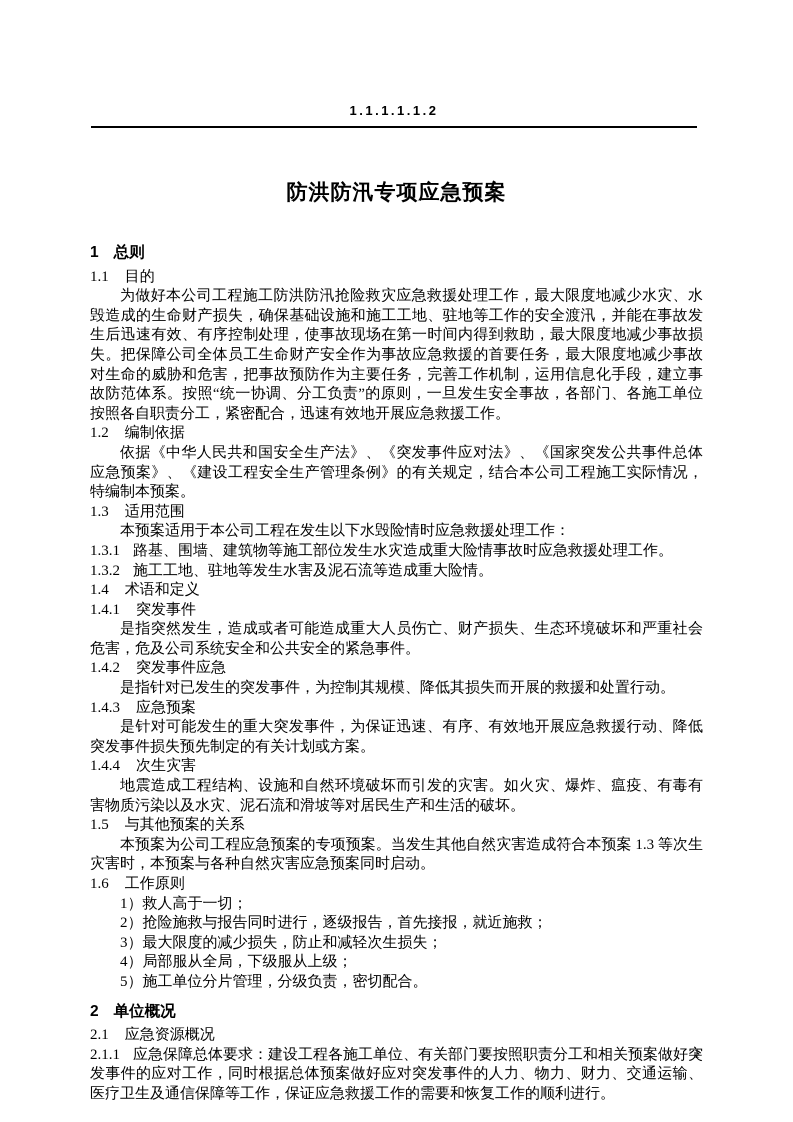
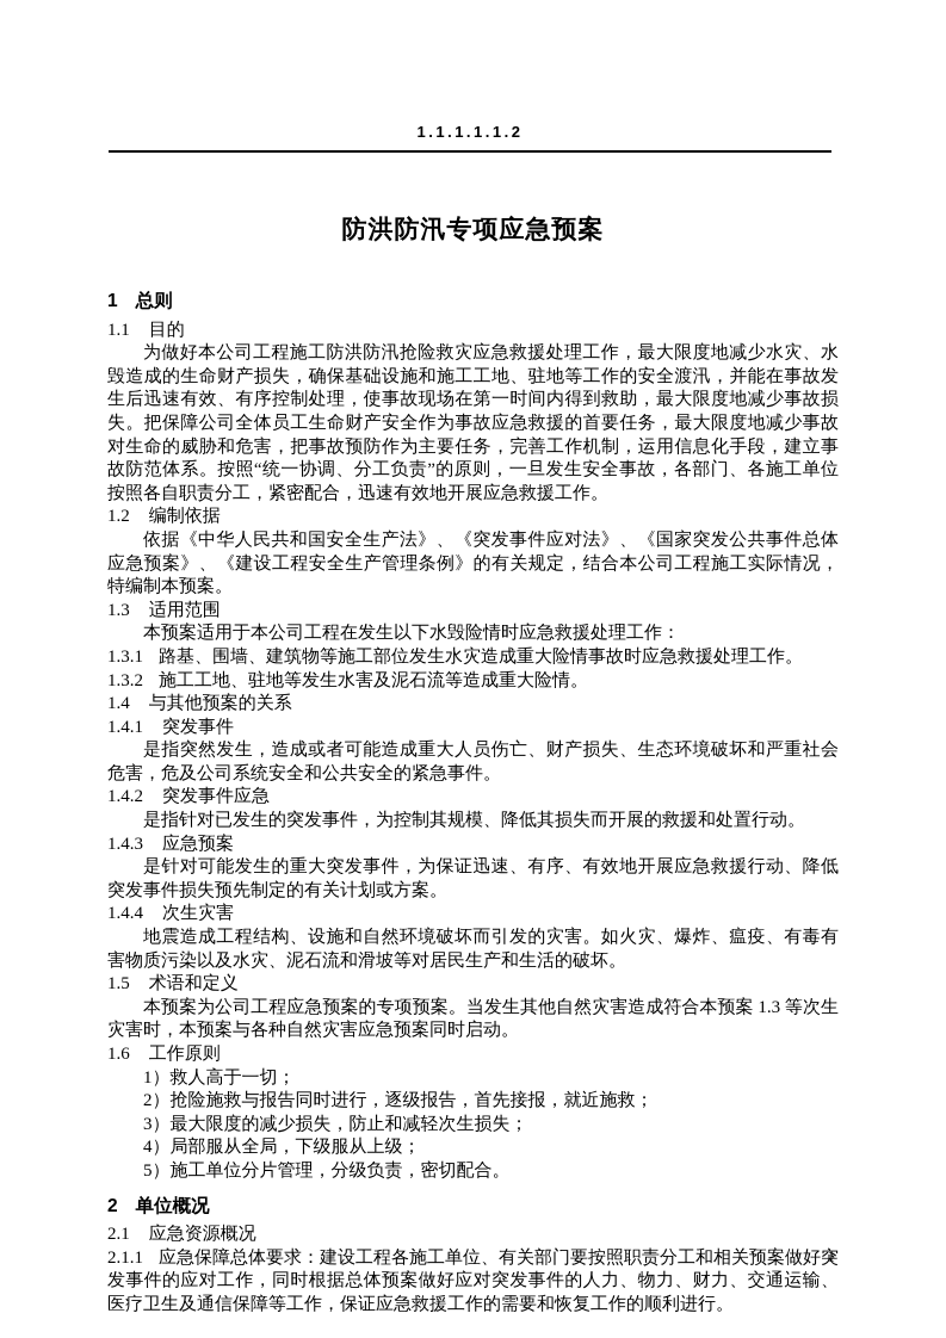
  1.1.1.1.1.2
  防洪防汛专项应急预案
  1 总则
  1.1 目的
  为做好本公司工程施工防洪防汛抢险救灾应急救援处理工作，最大限度地减少水灾、水毁造成的生命财产损失，确保基础设施和施工工地、驻地等工作的安全渡汛，并能在事故发生后迅速有效、有序控制处理，使事故现场在第一时间内得到救助，最大限度地减少事故损失。把保障公司全体员工生命财产安全作为事故应急救援的首要任务，最大限度地减少事故对生命的威胁和危害，把事故预防作为主要任务，完善工作机制，运用信息化手段，建立事故防范体系。按照“统一协调、分工负责”的原则，一旦发生安全事故，各部门、各施工单位按照各自职责分工，紧密配合，迅速有效地开展应急救援工作。
  1.2 编制依据
  依据《中华人民共和国安全生产法》、《突发事件应对法》、《国家突发公共事件总体应急预案》、《建设工程安全生产管理条例》的有关规定，结合本公司工程施工实际情况，特编制本预案。
  1.3 适用范围
  本预案适用于本公司工程在发生以下水毁险情时应急救援处理工作：
  1.3.1 路基、围墙、建筑物等施工部位发生水灾造成重大险情事故时应急救援处理工作。
  1.3.2 施工工地、驻地等发生水害及泥石流等造成重大险情。
- 1.4 术语和定义
+ 1.4 与其他预案的关系
  1.4.1 突发事件
  是指突然发生，造成或者可能造成重大人员伤亡、财产损失、生态环境破坏和严重社会危害，危及公司系统安全和公共安全的紧急事件。
  1.4.2 突发事件应急
  是指针对已发生的突发事件，为控制其规模、降低其损失而开展的救援和处置行动。
  1.4.3 应急预案
  是针对可能发生的重大突发事件，为保证迅速、有序、有效地开展应急救援行动、降低突发事件损失预先制定的有关计划或方案。
  1.4.4 次生灾害
  地震造成工程结构、设施和自然环境破坏而引发的灾害。如火灾、爆炸、瘟疫、有毒有害物质污染以及水灾、泥石流和滑坡等对居民生产和生活的破坏。
- 1.5 与其他预案的关系
+ 1.5 术语和定义
  本预案为公司工程应急预案的专项预案。当发生其他自然灾害造成符合本预案 1.3 等次生灾害时，本预案与各种自然灾害应急预案同时启动。
  1.6 工作原则
  1）救人高于一切；
  2）抢险施救与报告同时进行，逐级报告，首先接报，就近施救；
  3）最大限度的减少损失，防止和减轻次生损失；
  4）局部服从全局，下级服从上级；
  5）施工单位分片管理，分级负责，密切配合。
  2 单位概况
  2.1 应急资源概况
  2.1.1 应急保障总体要求：建设工程各施工单位、有关部门要按照职责分工和相关预案做好突发事件的应对工作，同时根据总体预案做好应对突发事件的人力、物力、财力、交通运输、医疗卫生及通信保障等工作，保证应急救援工作的需要和恢复工作的顺利进行。
  1
